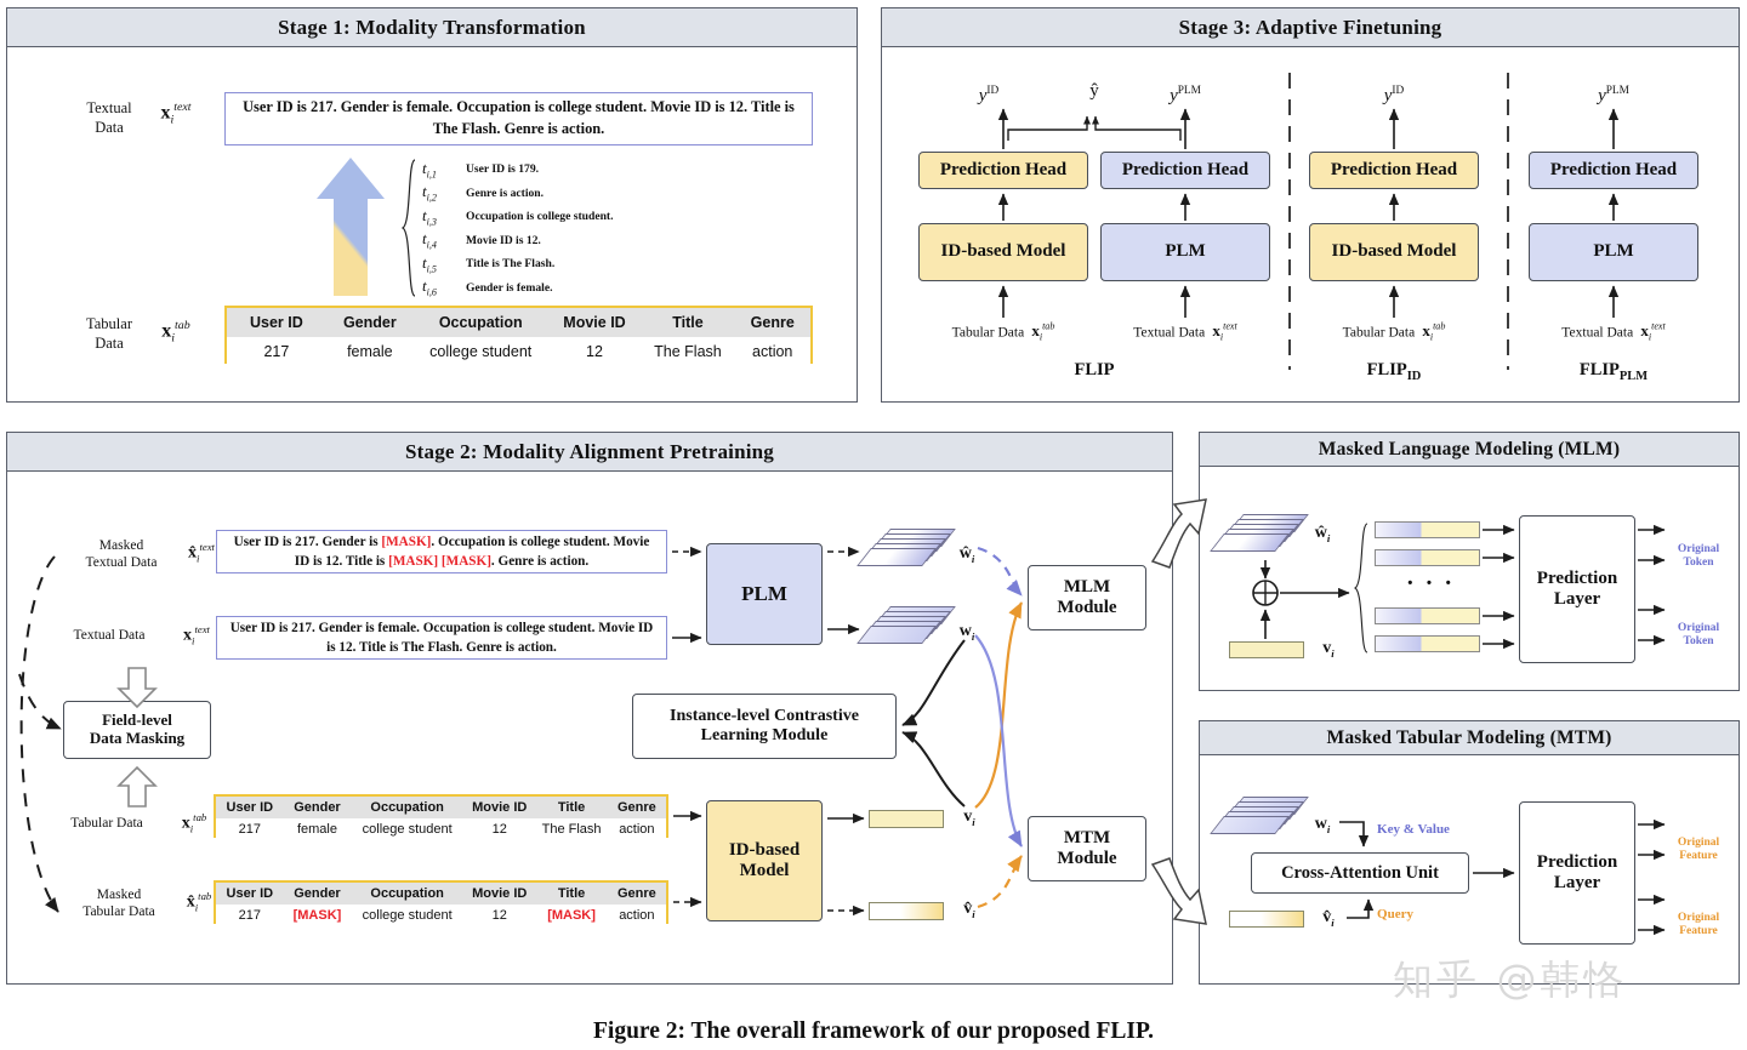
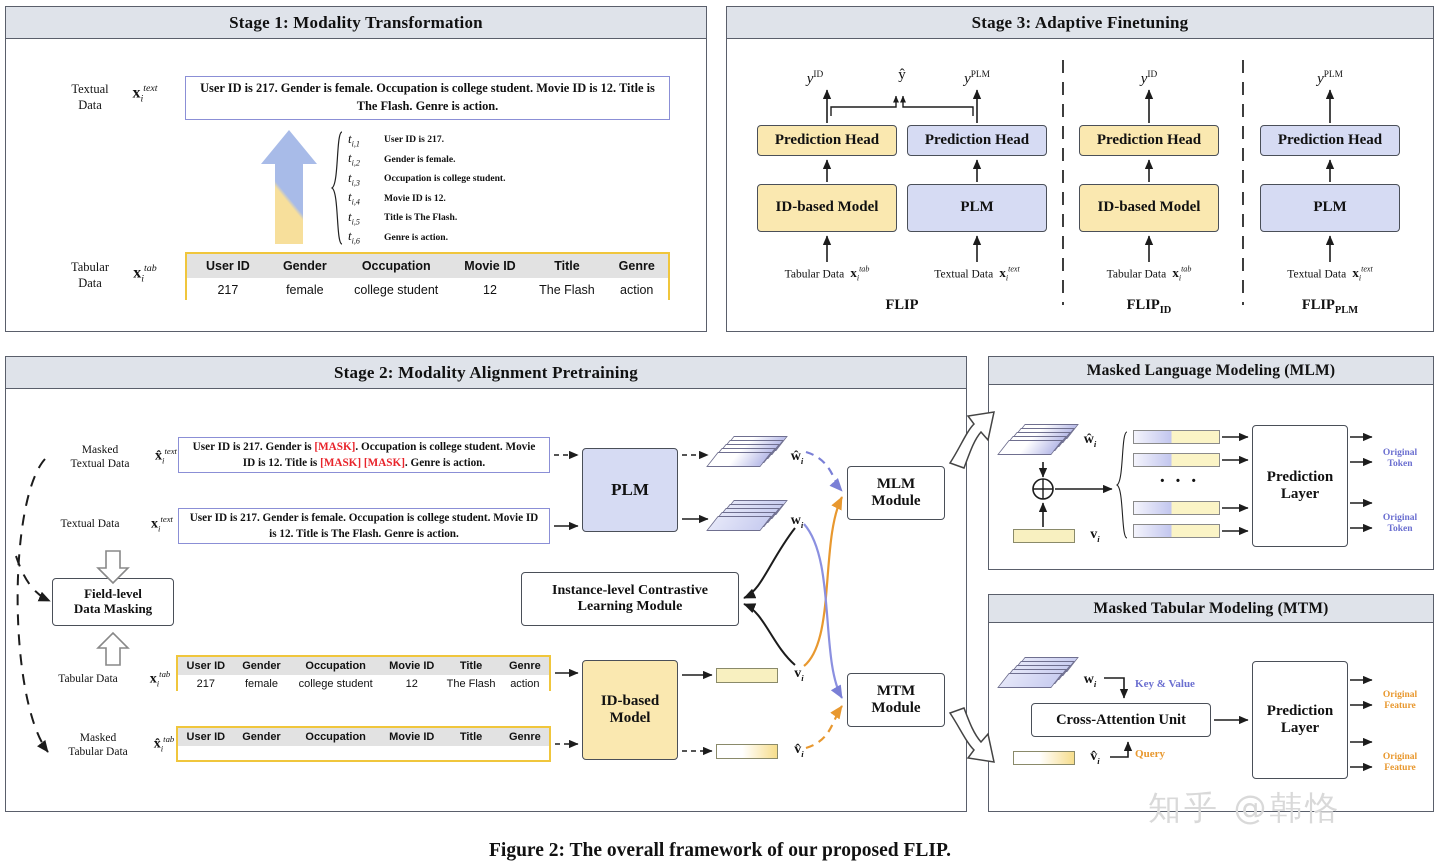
  Stage 1: Modality Transformation
  Textual
  Data
  xitext
  User ID is 217. Gender is female. Occupation is college student. Movie ID is 12. Title is The Flash. Genre is action.
  ti,1
- User ID is 179.
+ User ID is 217.
  ti,2
- Genre is action.
+ Gender is female.
  ti,3
  Occupation is college student.
  ti,4
  Movie ID is 12.
  ti,5
  Title is The Flash.
  ti,6
- Gender is female.
+ Genre is action.
  Tabular
  Data
  xitab
  User ID	Gender	Occupation	Movie ID	Title	Genre
  217	female	college student	12	The Flash	action
  Stage 3: Adaptive Finetuning
  yID
  ŷ
  yPLM
  Prediction Head
  Prediction Head
  ID-based Model
  PLM
  Tabular Data xitab
  Textual Data xitext
  FLIP
  yID
  Prediction Head
  ID-based Model
  Tabular Data xitab
  FLIPID
  yPLM
  Prediction Head
  PLM
  Textual Data xitext
  FLIPPLM
  Stage 2: Modality Alignment Pretraining
  Masked
  Textual Data
  x̂itext
  User ID is 217. Gender is [MASK]. Occupation is college student. Movie ID is 12. Title is [MASK] [MASK]. Genre is action.
  Textual Data
  xitext
  User ID is 217. Gender is female. Occupation is college student. Movie ID is 12. Title is The Flash. Genre is action.
  Field-level
  Data Masking
  Tabular Data
  xitab
  User ID	Gender	Occupation	Movie ID	Title	Genre
  217	female	college student	12	The Flash	action
  Masked
  Tabular Data
  x̂itab
  User ID	Gender	Occupation	Movie ID	Title	Genre
- 217	[MASK]	college student	12	[MASK]	action
  PLM
  ID-based
  Model
  Instance-level Contrastive
  Learning Module
  MLM
  Module
  MTM
  Module
  ŵi
  wi
  vi
  v̂i
  Masked Language Modeling (MLM)
  ŵi
  vi
  · · ·
  Prediction
  Layer
  Original
  Token
  Original
  Token
  Masked Tabular Modeling (MTM)
  wi
  Key & Value
  v̂i
  Query
  Cross-Attention Unit
  Prediction
  Layer
  Original
  Feature
  Original
  Feature
  知乎 @韩恪
  Figure 2: The overall framework of our proposed FLIP.
